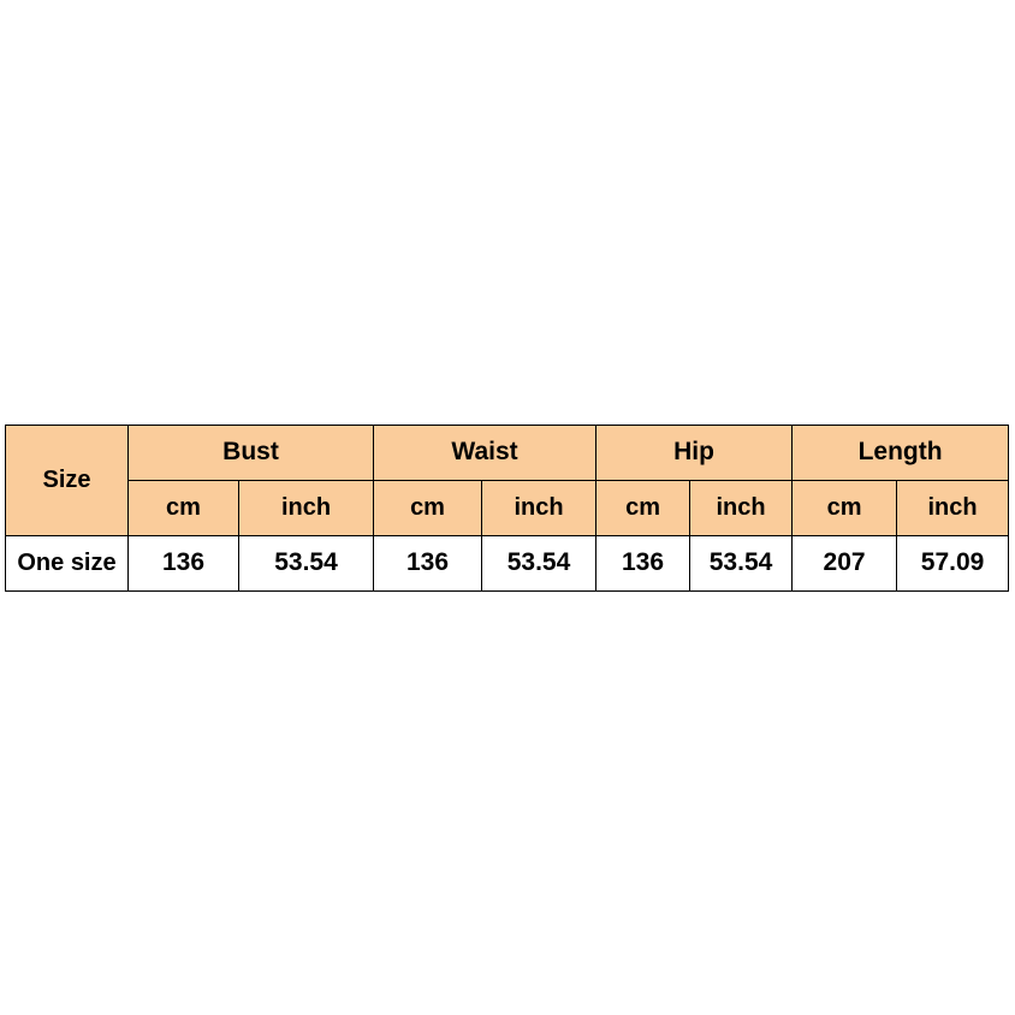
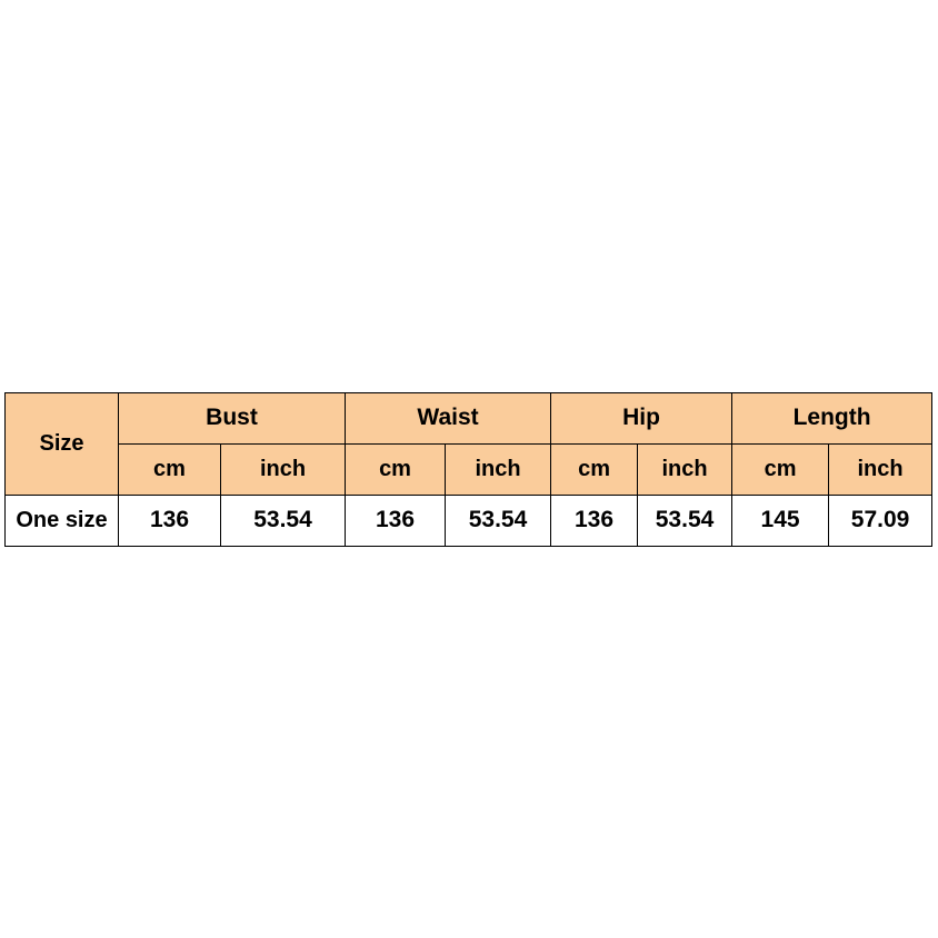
  Size	Bust	Waist	Hip	Length
  cm	inch	cm	inch	cm	inch	cm	inch
- One size	136	53.54	136	53.54	136	53.54	207	57.09
+ One size	136	53.54	136	53.54	136	53.54	145	57.09
